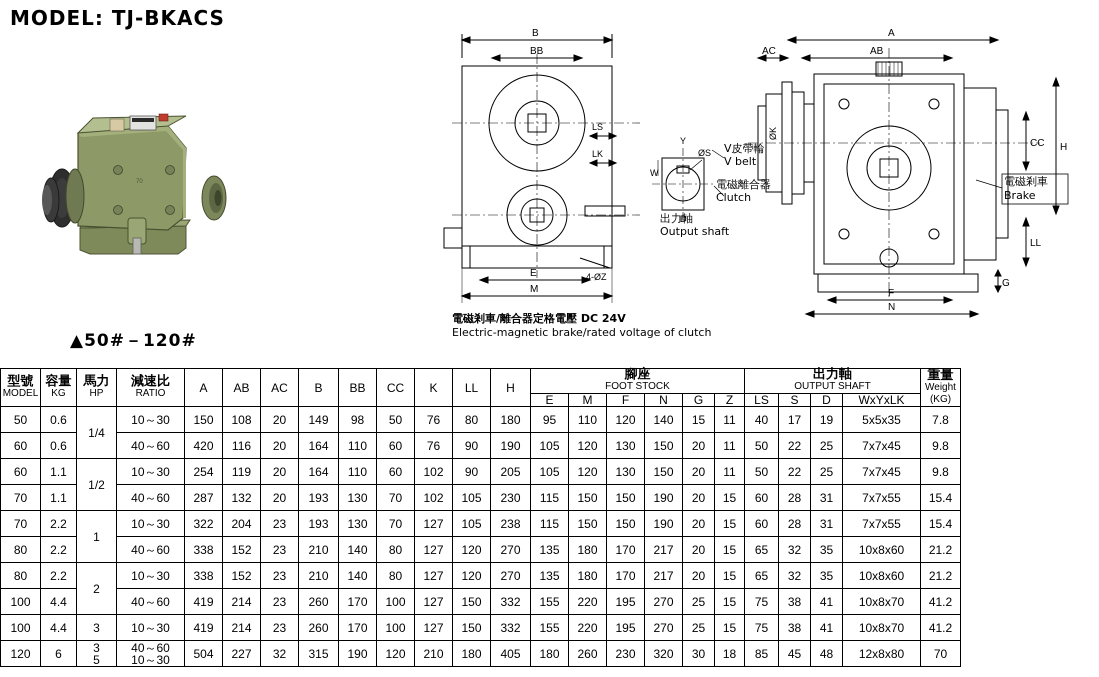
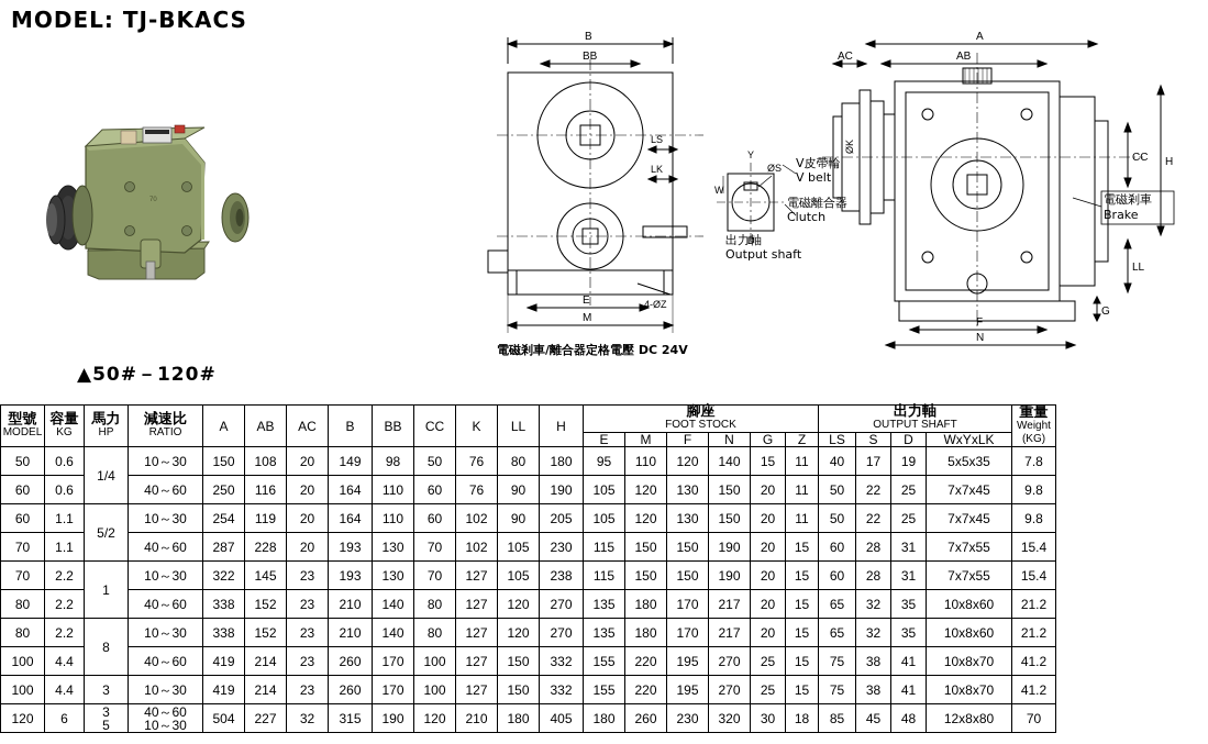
  MODEL: TJ-BKACS
  ▲50#－120#
  B
  BB
  LS
  LK
  4-ØZ
  E
  M
  Y
  ØS
  W
  D
  V皮帶輪
  V belt
  電磁離合
  Clutch
  出力軸
  Output shaft
  A
  AB
  AC
  CC
  H
  LL
  G
  F
  N
  電磁剎車
  Brake
  電磁剎車/離合器定格電壓 DC 24V
- Electric-magnetic brake/rated voltage of clutch
  型號 MODEL	容量 KG	馬力 HP	減速比 RATIO	A	AB	AC	B	BB	CC	K	LL	H	腳座 FOOT STOCK	出力軸 OUTPUT SHAFT	重量 Weight (KG)
  E	M	F	N	G	Z	LS	S	D	WxYxLK
  50	0.6	1/4	10～30	150	108	20	149	98	50	76	80	180	95	110	120	140	15	11	40	17	19	5x5x35	7.8
- 60	0.6	40～60	420	116	20	164	110	60	76	90	190	105	120	130	150	20	11	50	22	25	7x7x45	9.8
+ 60	0.6	40～60	250	116	20	164	110	60	76	90	190	105	120	130	150	20	11	50	22	25	7x7x45	9.8
- 60	1.1	1/2	10～30	254	119	20	164	110	60	102	90	205	105	120	130	150	20	11	50	22	25	7x7x45	9.8
+ 60	1.1	5/2	10～30	254	119	20	164	110	60	102	90	205	105	120	130	150	20	11	50	22	25	7x7x45	9.8
- 70	1.1	40～60	287	132	20	193	130	70	102	105	230	115	150	150	190	20	15	60	28	31	7x7x55	15.4
+ 70	1.1	40～60	287	228	20	193	130	70	102	105	230	115	150	150	190	20	15	60	28	31	7x7x55	15.4
- 70	2.2	1	10～30	322	204	23	193	130	70	127	105	238	115	150	150	190	20	15	60	28	31	7x7x55	15.4
+ 70	2.2	1	10～30	322	145	23	193	130	70	127	105	238	115	150	150	190	20	15	60	28	31	7x7x55	15.4
  80	2.2	40～60	338	152	23	210	140	80	127	120	270	135	180	170	217	20	15	65	32	35	10x8x60	21.2
- 80	2.2	2	10～30	338	152	23	210	140	80	127	120	270	135	180	170	217	20	15	65	32	35	10x8x60	21.2
+ 80	2.2	8	10～30	338	152	23	210	140	80	127	120	270	135	180	170	217	20	15	65	32	35	10x8x60	21.2
  100	4.4	40～60	419	214	23	260	170	100	127	150	332	155	220	195	270	25	15	75	38	41	10x8x70	41.2
  100	4.4	3	10～30	419	214	23	260	170	100	127	150	332	155	220	195	270	25	15	75	38	41	10x8x70	41.2
  120	6	35	40～6010～30	504	227	32	315	190	120	210	180	405	180	260	230	320	30	18	85	45	48	12x8x80	70
